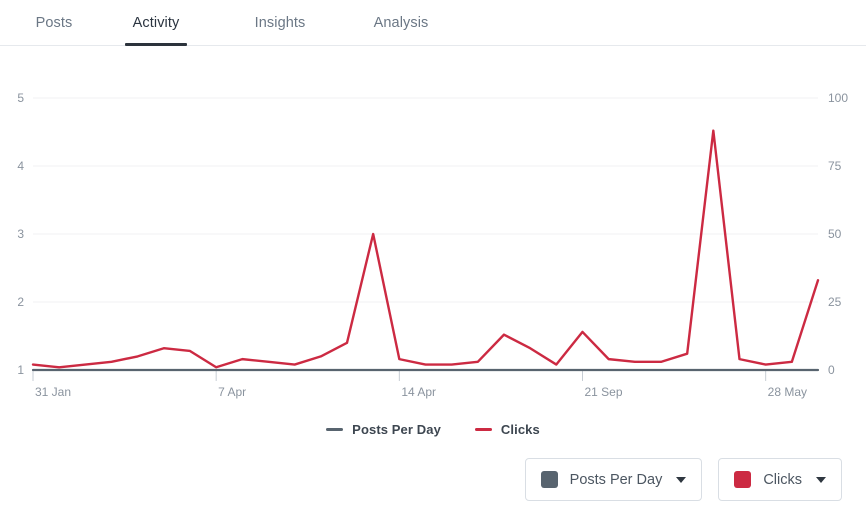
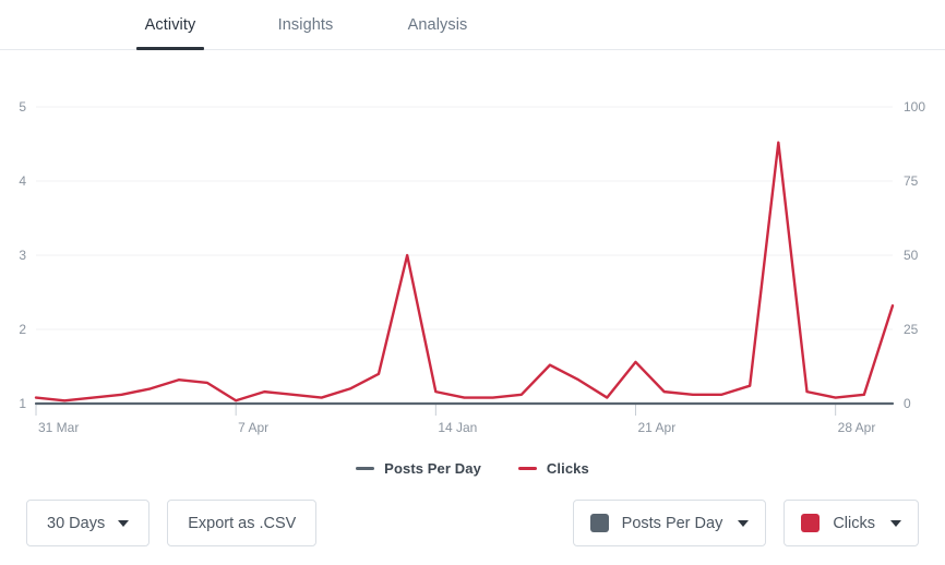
- Posts
  Activity
  Insights
  Analysis
  1
  2
  3
  4
  5
  0
  25
  50
  75
  100
- 31 Jan
+ 31 Mar
  7 Apr
- 14 Apr
+ 14 Jan
- 21 Sep
+ 21 Apr
- 28 May
+ 28 Apr
  Posts Per Day
  Clicks
+ 30 Days
+ Export as .CSV
  Posts Per Day
  Clicks
